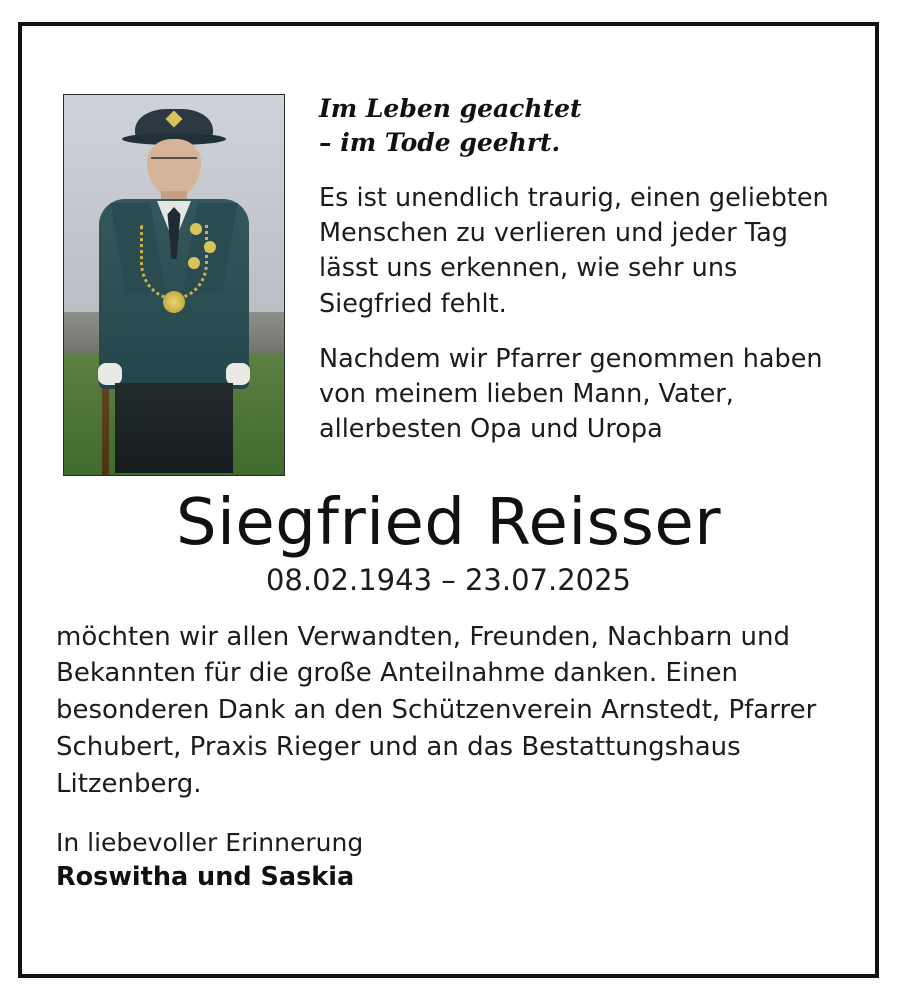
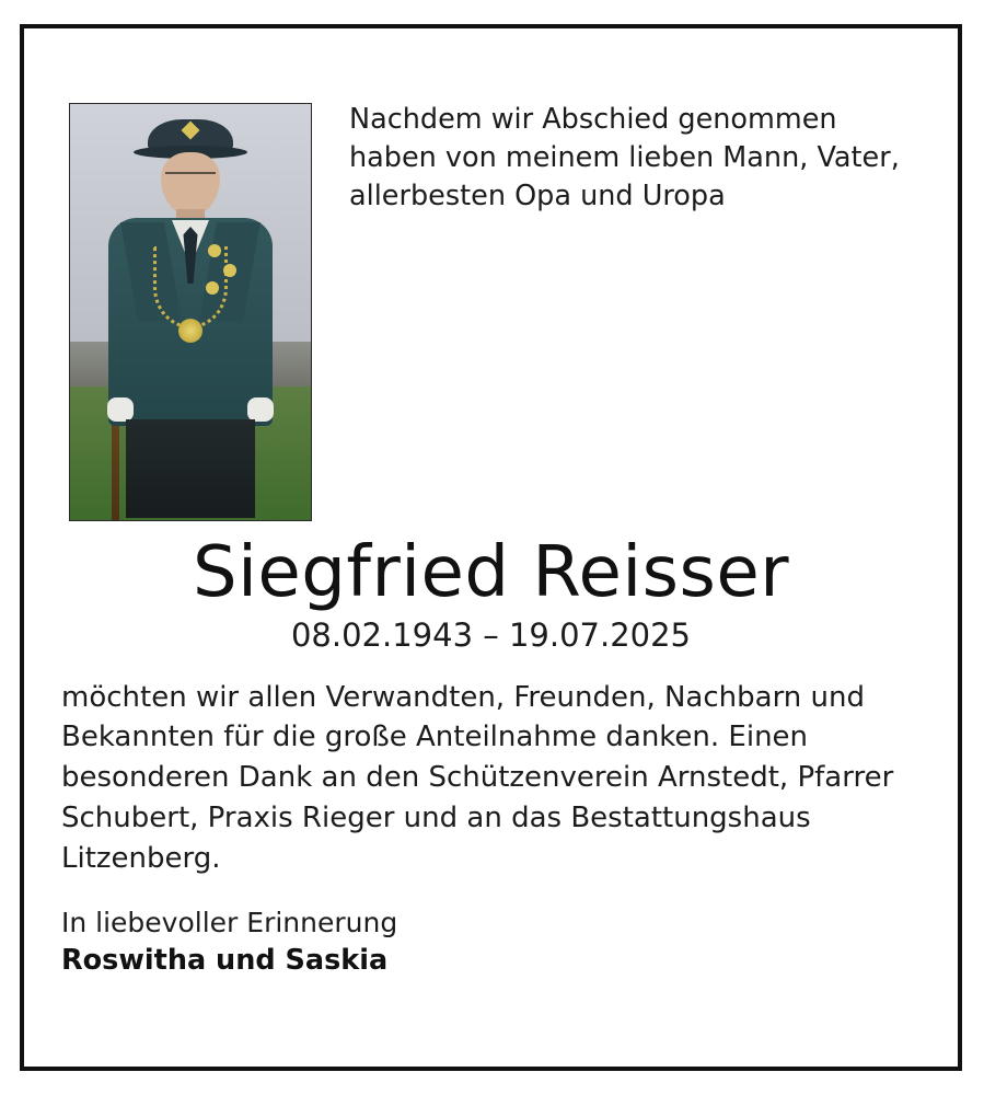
- Im Leben geachtet
- – im Tode geehrt.
- Es ist unendlich traurig, einen geliebten Menschen zu verlieren und jeder Tag lässt uns erkennen, wie sehr uns Siegfried fehlt.
- Nachdem wir Pfarrer genommen haben von meinem lieben Mann, Vater, allerbesten Opa und Uropa
+ Nachdem wir Abschied genommen haben von meinem lieben Mann, Vater, allerbesten Opa und Uropa
  Siegfried Reisser
- 08.02.1943 – 23.07.2025
+ 08.02.1943 – 19.07.2025
  möchten wir allen Verwandten, Freunden, Nachbarn und Bekannten für die große Anteilnahme danken. Einen besonderen Dank an den Schützenverein Arnstedt, Pfarrer Schubert, Praxis Rieger und an das Bestattungshaus Litzenberg.
  In liebevoller Erinnerung
  Roswitha und Saskia
